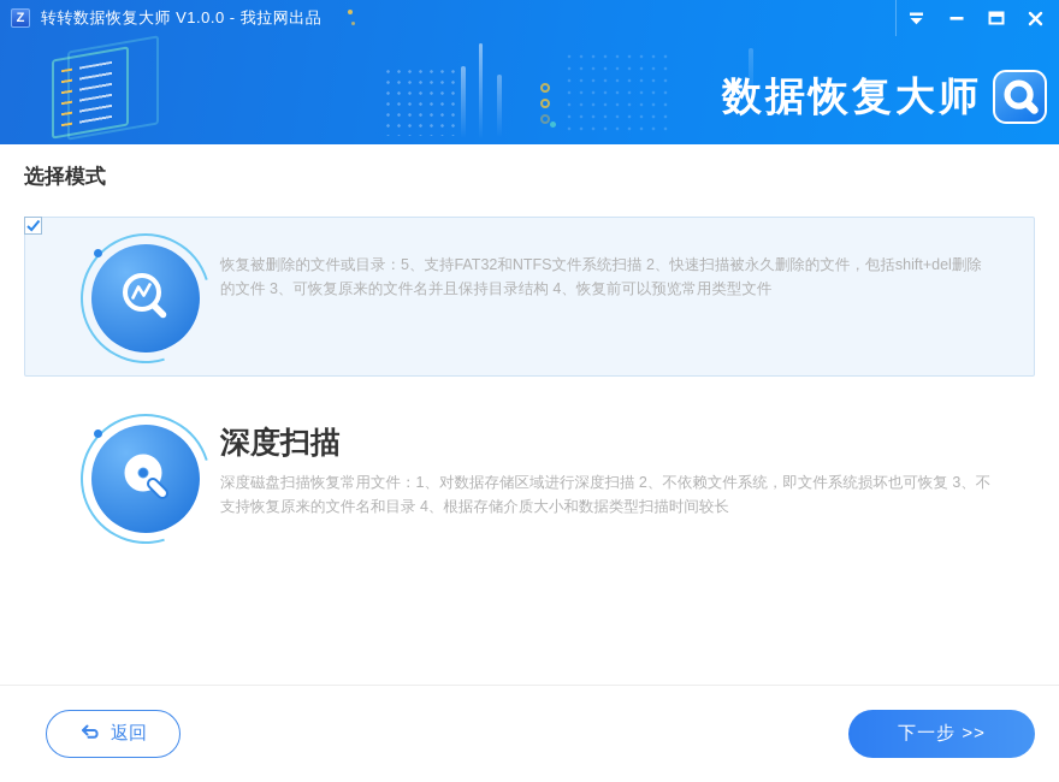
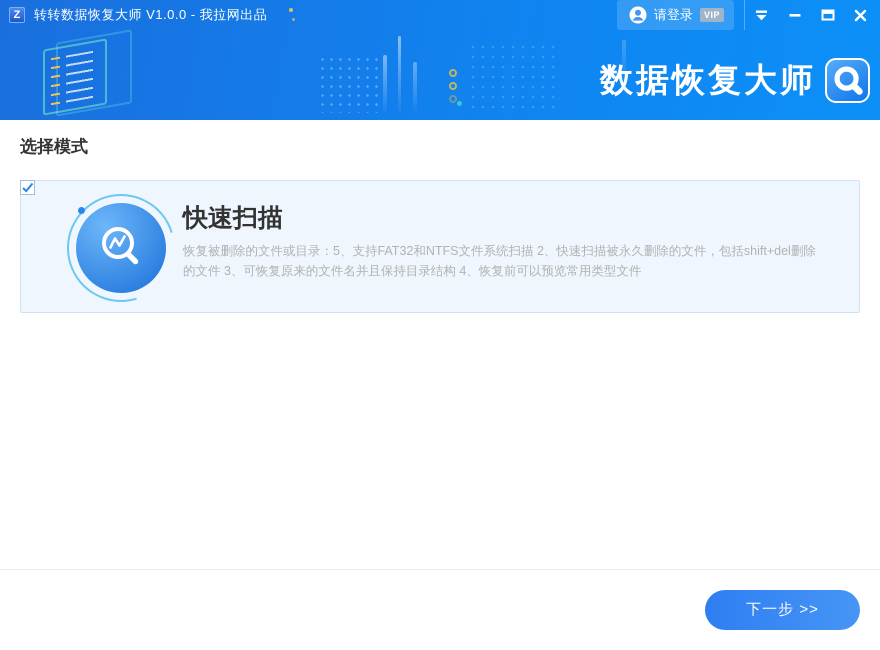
  Z
  转转数据恢复大师 V1.0.0 - 我拉网出品
+ 请登录
+ VIP
  数据恢复大师
  选择模式
+ 快速扫描
  恢复被删除的文件或目录：5、支持FAT32和NTFS文件系统扫描 2、快速扫描被永久删除的文件，包括shift+del删除的文件 3、可恢复原来的文件名并且保持目录结构 4、恢复前可以预览常用类型文件
- 深度扫描
- 深度磁盘扫描恢复常用文件：1、对数据存储区域进行深度扫描 2、不依赖文件系统，即文件系统损坏也可恢复 3、不支持恢复原来的文件名和目录 4、根据存储介质大小和数据类型扫描时间较长
- 返回
  下一步 >>
